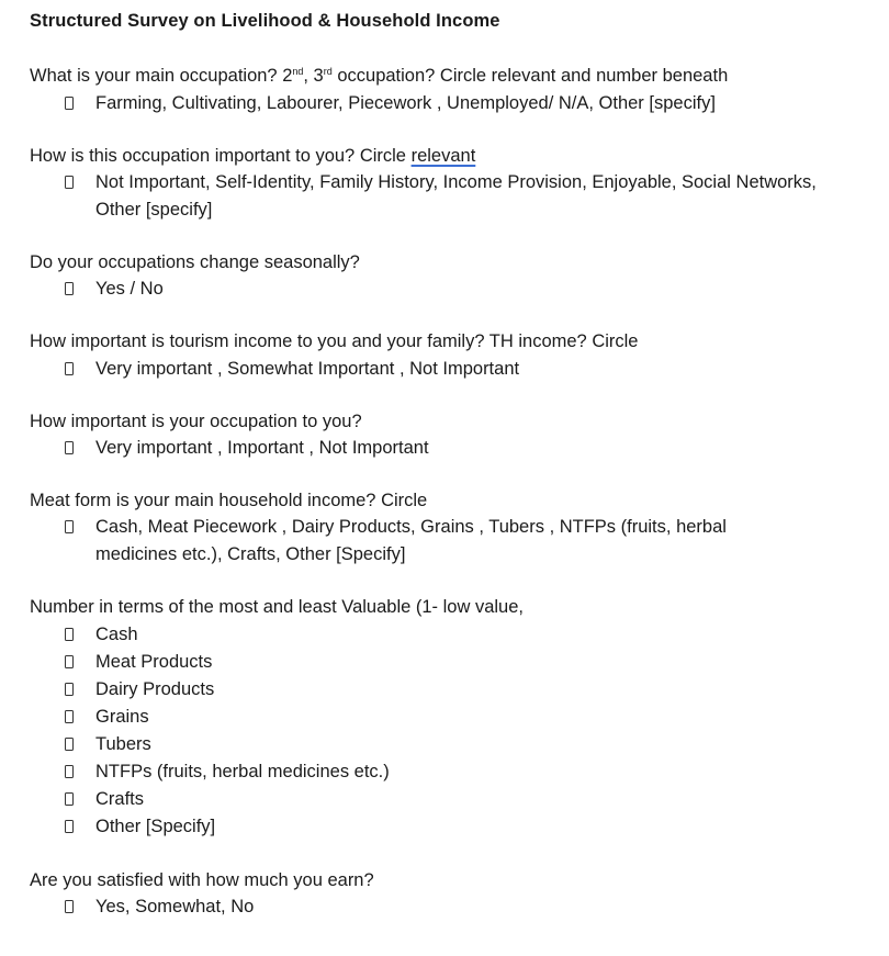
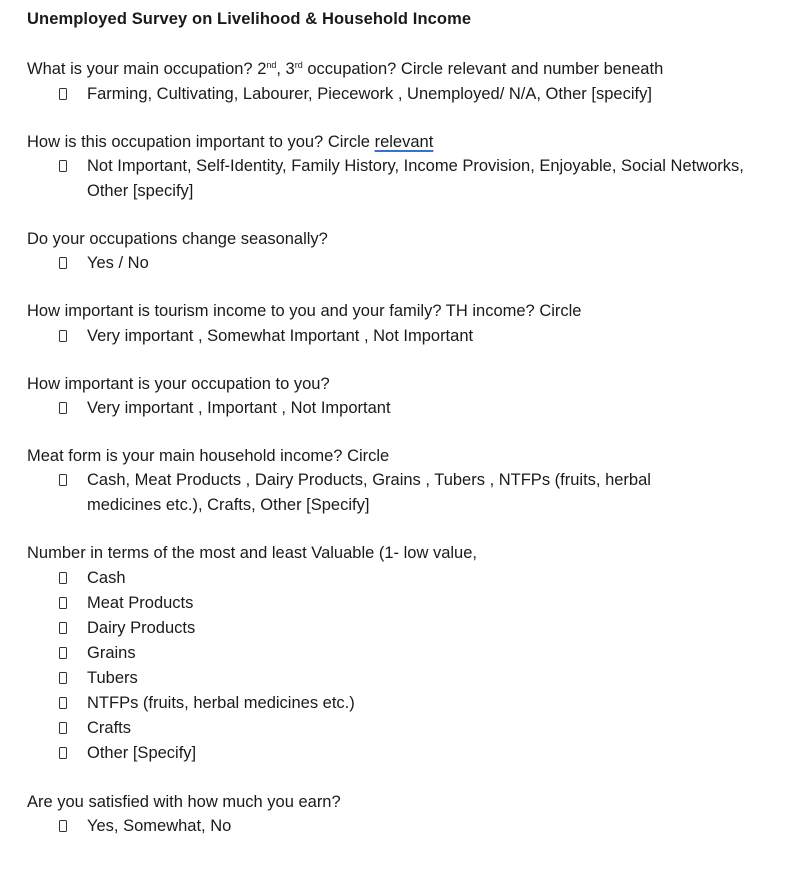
- Structured Survey on Livelihood & Household Income
+ Unemployed Survey on Livelihood & Household Income
  What is your main occupation? 2nd, 3rd occupation? Circle relevant and number beneath
  Farming, Cultivating, Labourer, Piecework , Unemployed/ N/A, Other [specify]
  How is this occupation important to you? Circle relevant
  Not Important, Self-Identity, Family History, Income Provision, Enjoyable, Social Networks, Other [specify]
  Do your occupations change seasonally?
  Yes / No
  How important is tourism income to you and your family? TH income? Circle
  Very important , Somewhat Important , Not Important
  How important is your occupation to you?
  Very important , Important , Not Important
  Meat form is your main household income? Circle
- Cash, Meat Piecework , Dairy Products, Grains , Tubers , NTFPs (fruits, herbal medicines etc.), Crafts, Other [Specify]
+ Cash, Meat Products , Dairy Products, Grains , Tubers , NTFPs (fruits, herbal medicines etc.), Crafts, Other [Specify]
  Number in terms of the most and least Valuable (1- low value,
  Cash
  Meat Products
  Dairy Products
  Grains
  Tubers
  NTFPs (fruits, herbal medicines etc.)
  Crafts
  Other [Specify]
  Are you satisfied with how much you earn?
  Yes, Somewhat, No
